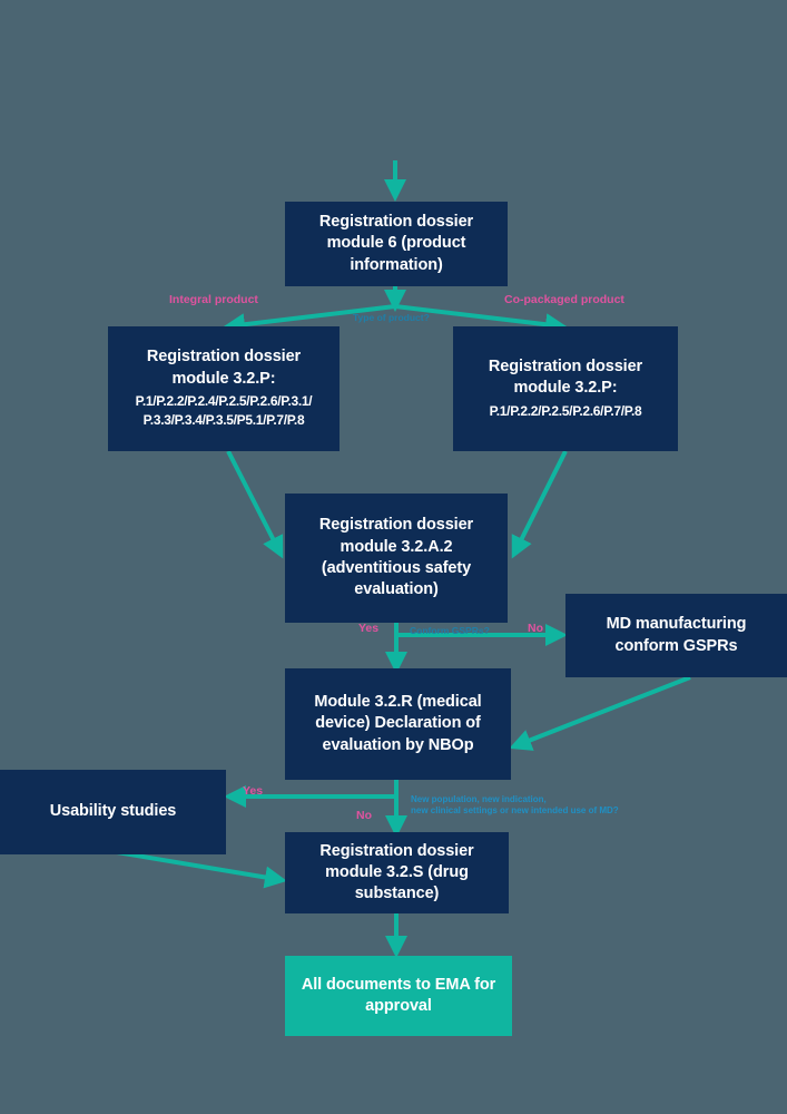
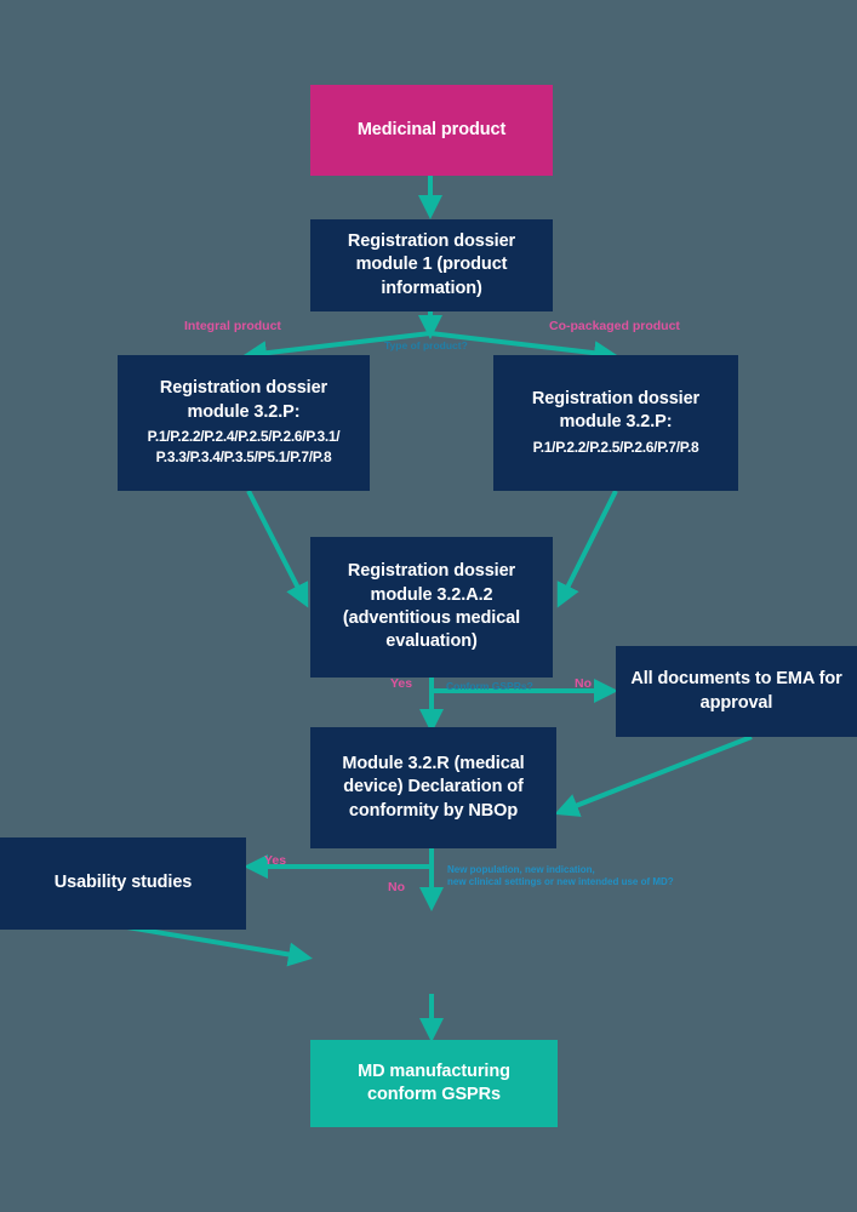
+ Medicinal product
- Registration dossier module 6 (product information)
+ Registration dossier module 1 (product information)
  Integral product
  Co-packaged product
  Type of product?
  Registration dossier module 3.2.P:
  P.1/P.2.2/P.2.4/P.2.5/P.2.6/P.3.1/ P.3.3/P.3.4/P.3.5/P5.1/P.7/P.8
  Registration dossier module 3.2.P:
  P.1/P.2.2/P.2.5/P.2.6/P.7/P.8
- Registration dossier module 3.2.A.2 (adventitious safety evaluation)
+ Registration dossier module 3.2.A.2 (adventitious medical evaluation)
  Yes
  Conform GSPRs?
  No
- MD manufacturing conform GSPRs
+ All documents to EMA for approval
- Module 3.2.R (medical device) Declaration of evaluation by NBOp
+ Module 3.2.R (medical device) Declaration of conformity by NBOp
  Yes
  No
  New population, new indication,
  new clinical settings or new intended use of MD?
  Usability studies
- Registration dossier module 3.2.S (drug substance)
- All documents to EMA for approval
+ MD manufacturing conform GSPRs
